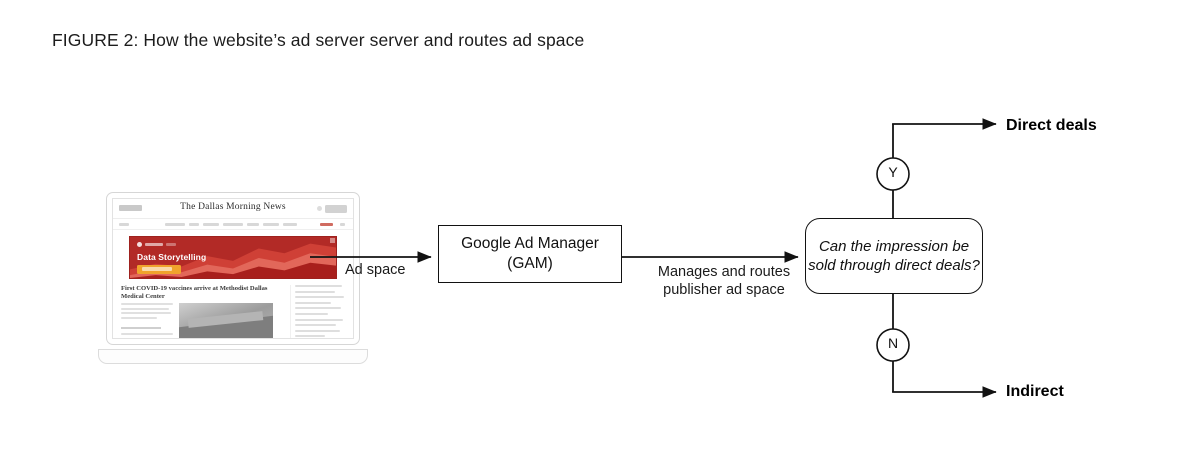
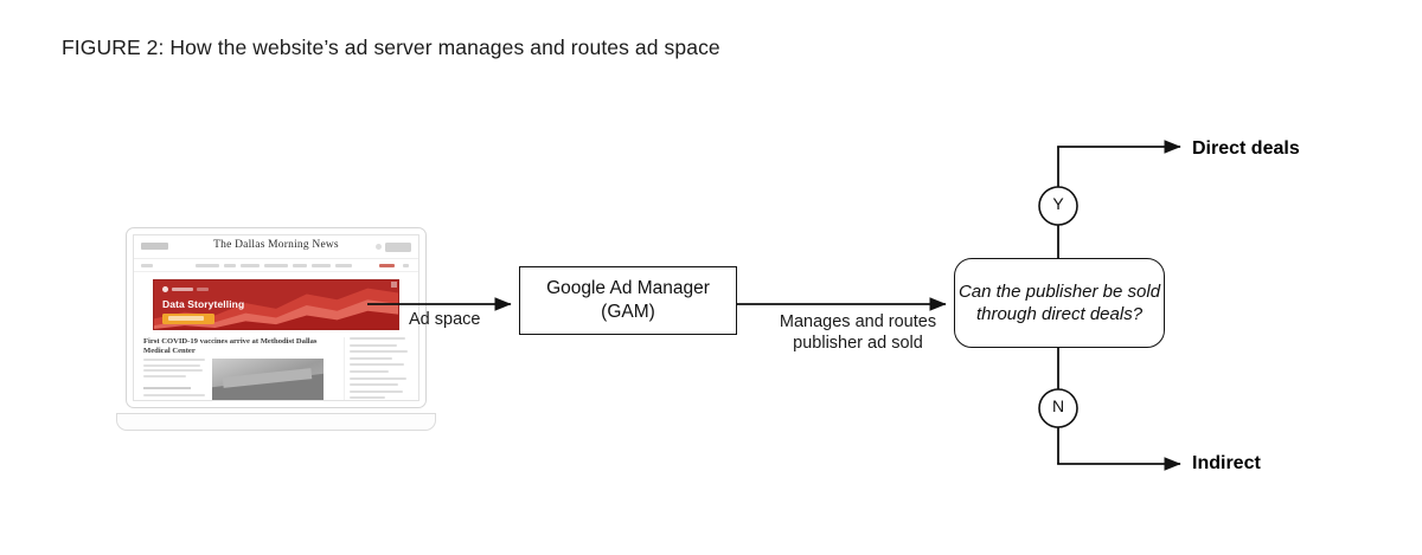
- FIGURE 2: How the website’s ad server server and routes ad space
+ FIGURE 2: How the website’s ad server manages and routes ad space
  The Dallas Morning News
  Data Storytelling
  Google Ad Manager
  (GAM)
- Can the impression be sold through direct deals?
+ Can the publisher be sold through direct deals?
  Ad space
- Manages and routes publisher ad space
+ Manages and routes publisher ad sold
  Y
  N
  Direct deals
  Indirect
